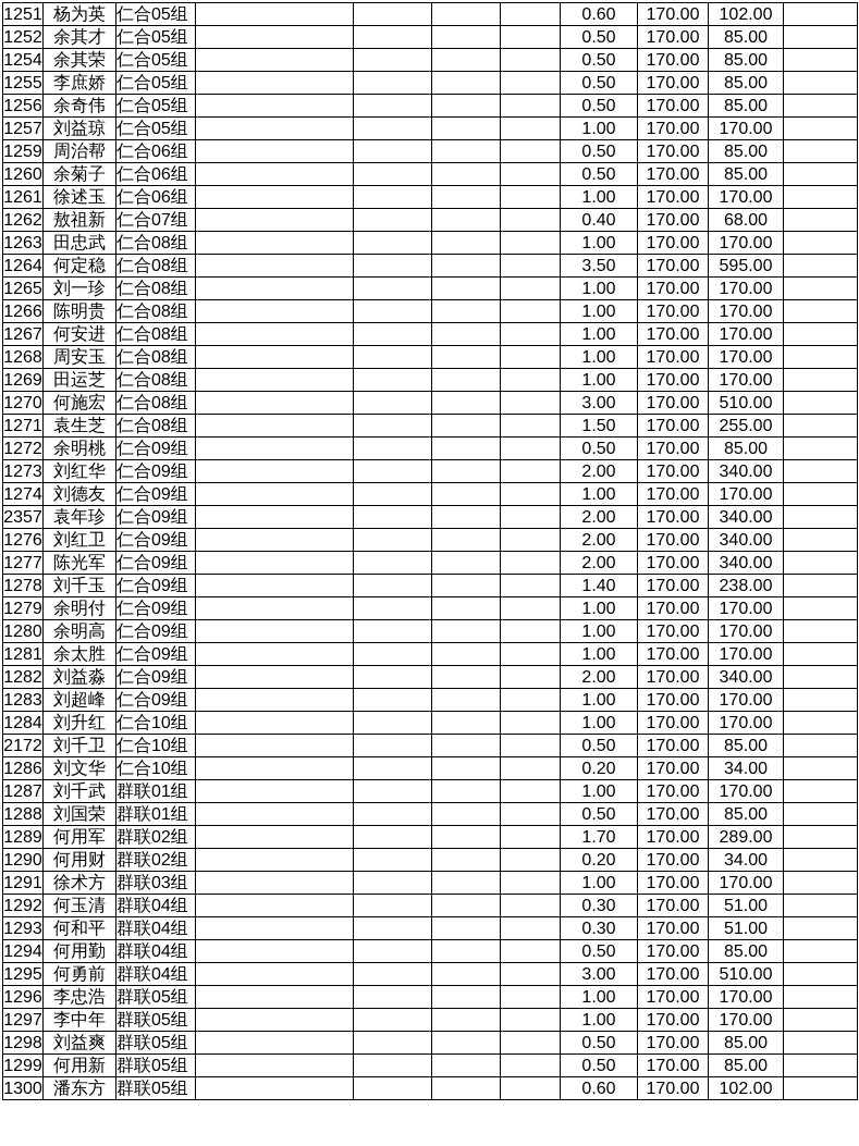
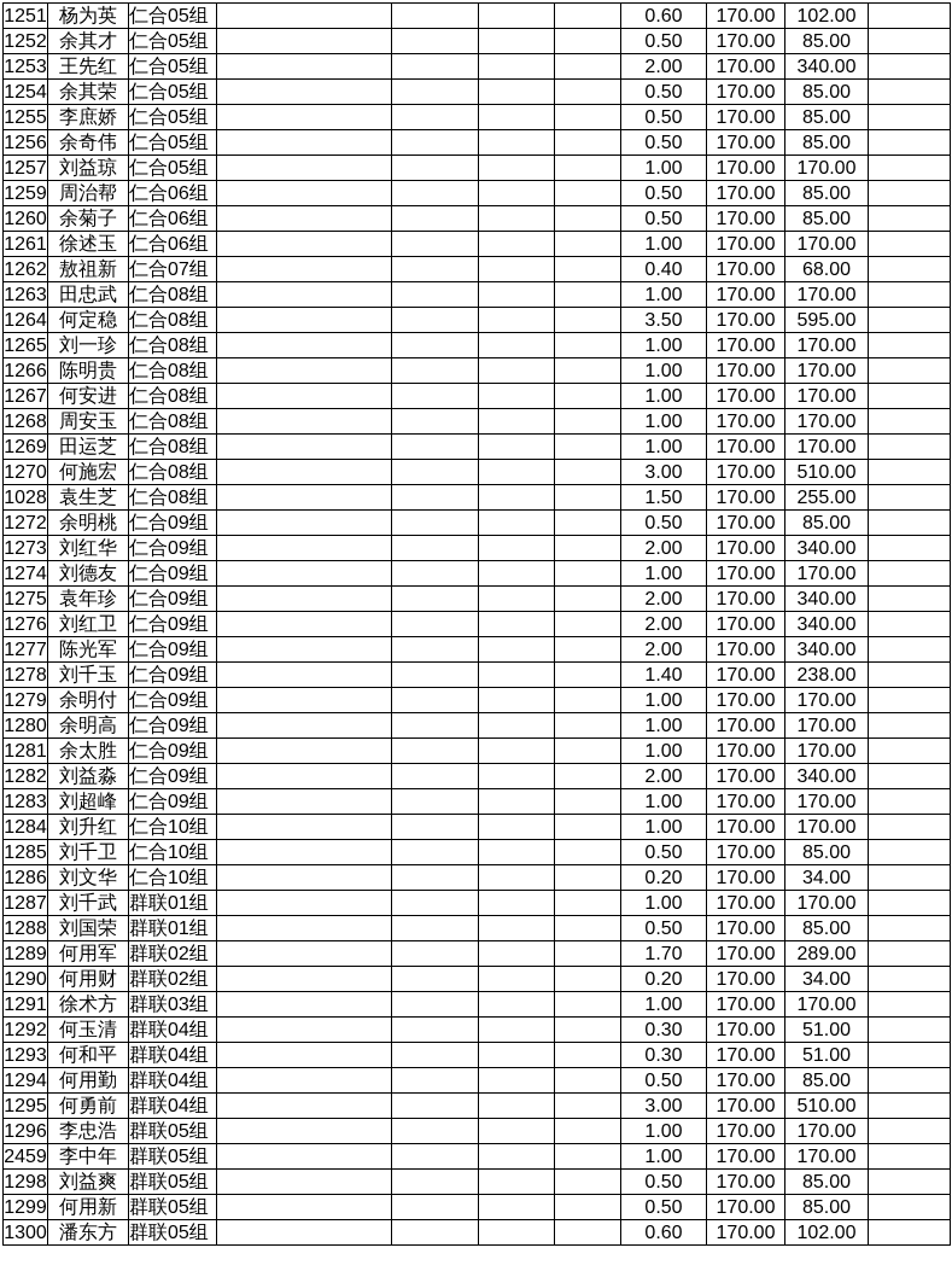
  1251	杨为英	仁合05组					0.60	170.00	102.00
  1252	余其才	仁合05组					0.50	170.00	85.00
+ 1253	王先红	仁合05组					2.00	170.00	340.00
  1254	余其荣	仁合05组					0.50	170.00	85.00
  1255	李庶娇	仁合05组					0.50	170.00	85.00
  1256	余奇伟	仁合05组					0.50	170.00	85.00
  1257	刘益琼	仁合05组					1.00	170.00	170.00
  1259	周治帮	仁合06组					0.50	170.00	85.00
  1260	余菊子	仁合06组					0.50	170.00	85.00
  1261	徐述玉	仁合06组					1.00	170.00	170.00
  1262	敖祖新	仁合07组					0.40	170.00	68.00
  1263	田忠武	仁合08组					1.00	170.00	170.00
  1264	何定稳	仁合08组					3.50	170.00	595.00
  1265	刘一珍	仁合08组					1.00	170.00	170.00
  1266	陈明贵	仁合08组					1.00	170.00	170.00
  1267	何安进	仁合08组					1.00	170.00	170.00
  1268	周安玉	仁合08组					1.00	170.00	170.00
  1269	田运芝	仁合08组					1.00	170.00	170.00
  1270	何施宏	仁合08组					3.00	170.00	510.00
- 1271	袁生芝	仁合08组					1.50	170.00	255.00
+ 1028	袁生芝	仁合08组					1.50	170.00	255.00
  1272	余明桃	仁合09组					0.50	170.00	85.00
  1273	刘红华	仁合09组					2.00	170.00	340.00
  1274	刘德友	仁合09组					1.00	170.00	170.00
- 2357	袁年珍	仁合09组					2.00	170.00	340.00
+ 1275	袁年珍	仁合09组					2.00	170.00	340.00
  1276	刘红卫	仁合09组					2.00	170.00	340.00
  1277	陈光军	仁合09组					2.00	170.00	340.00
  1278	刘千玉	仁合09组					1.40	170.00	238.00
  1279	余明付	仁合09组					1.00	170.00	170.00
  1280	余明高	仁合09组					1.00	170.00	170.00
  1281	余太胜	仁合09组					1.00	170.00	170.00
  1282	刘益淼	仁合09组					2.00	170.00	340.00
  1283	刘超峰	仁合09组					1.00	170.00	170.00
  1284	刘升红	仁合10组					1.00	170.00	170.00
- 2172	刘千卫	仁合10组					0.50	170.00	85.00
+ 1285	刘千卫	仁合10组					0.50	170.00	85.00
  1286	刘文华	仁合10组					0.20	170.00	34.00
  1287	刘千武	群联01组					1.00	170.00	170.00
  1288	刘国荣	群联01组					0.50	170.00	85.00
  1289	何用军	群联02组					1.70	170.00	289.00
  1290	何用财	群联02组					0.20	170.00	34.00
  1291	徐术方	群联03组					1.00	170.00	170.00
  1292	何玉清	群联04组					0.30	170.00	51.00
  1293	何和平	群联04组					0.30	170.00	51.00
  1294	何用勤	群联04组					0.50	170.00	85.00
  1295	何勇前	群联04组					3.00	170.00	510.00
  1296	李忠浩	群联05组					1.00	170.00	170.00
- 1297	李中年	群联05组					1.00	170.00	170.00
+ 2459	李中年	群联05组					1.00	170.00	170.00
  1298	刘益爽	群联05组					0.50	170.00	85.00
  1299	何用新	群联05组					0.50	170.00	85.00
  1300	潘东方	群联05组					0.60	170.00	102.00
